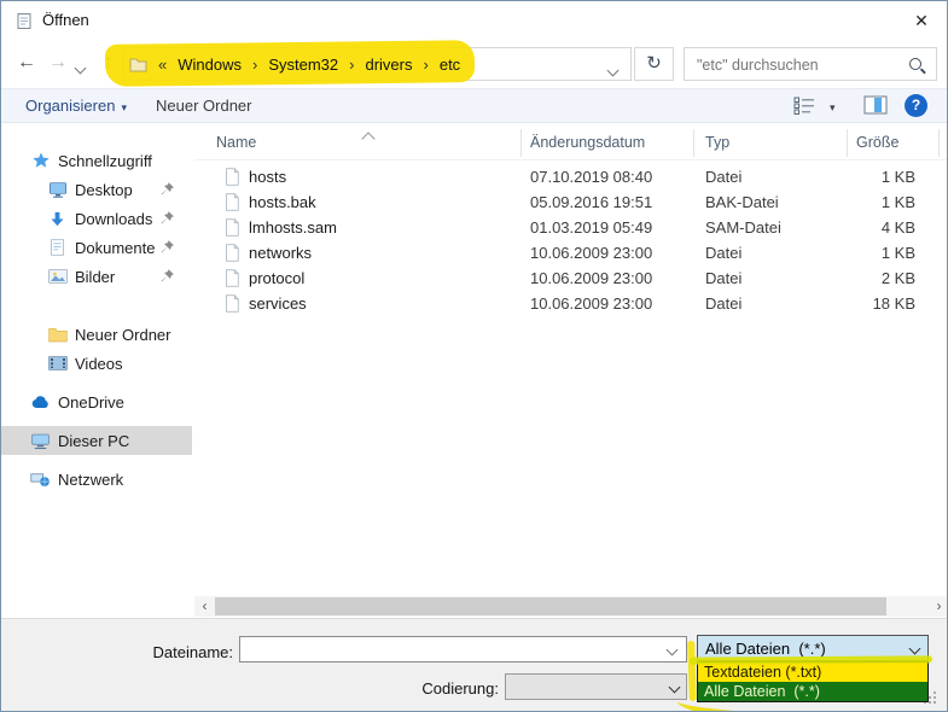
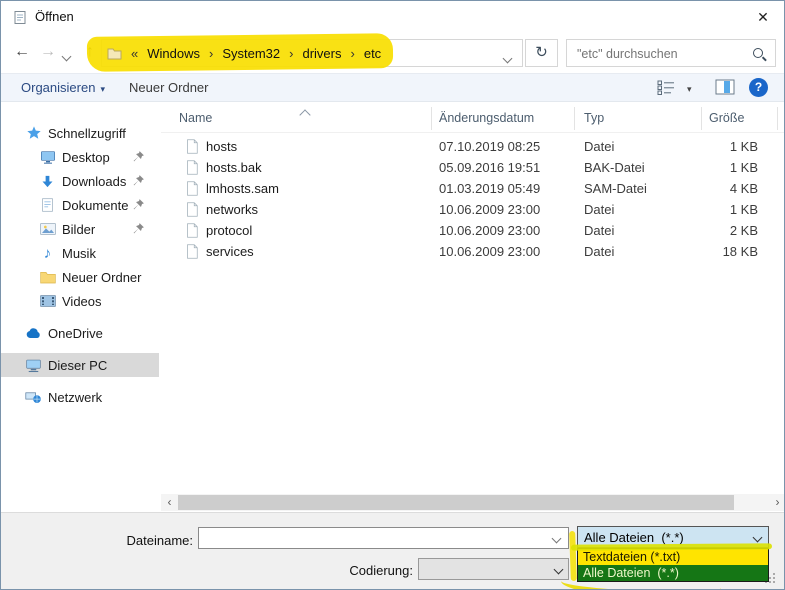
  Öffnen
  ✕
  ←
  →
  «
  Windows
  ›
  System32
  ›
  drivers
  ›
  etc
  ↻
  "etc" durchsuchen
  Organisieren ▾
  Neuer Ordner
  ▾
  ?
  Schnellzugriff
  Desktop
  Downloads
  Dokumente
  Bilder
+ ♪
+ Musik
  Neuer Ordner
  Videos
  OneDrive
  Dieser PC
  Netzwerk
  Name
  Änderungsdatum
  Typ
  Größe
  hosts
- 07.10.2019 08:40
+ 07.10.2019 08:25
  Datei
  1 KB
  hosts.bak
  05.09.2016 19:51
  BAK-Datei
  1 KB
  lmhosts.sam
  01.03.2019 05:49
  SAM-Datei
  4 KB
  networks
  10.06.2009 23:00
  Datei
  1 KB
  protocol
  10.06.2009 23:00
  Datei
  2 KB
  services
  10.06.2009 23:00
  Datei
  18 KB
  ‹
  ›
  Dateiname:
  Alle Dateien (*.*)
  Textdateien (*.txt)
  Alle Dateien (*.*)
  Codierung:
